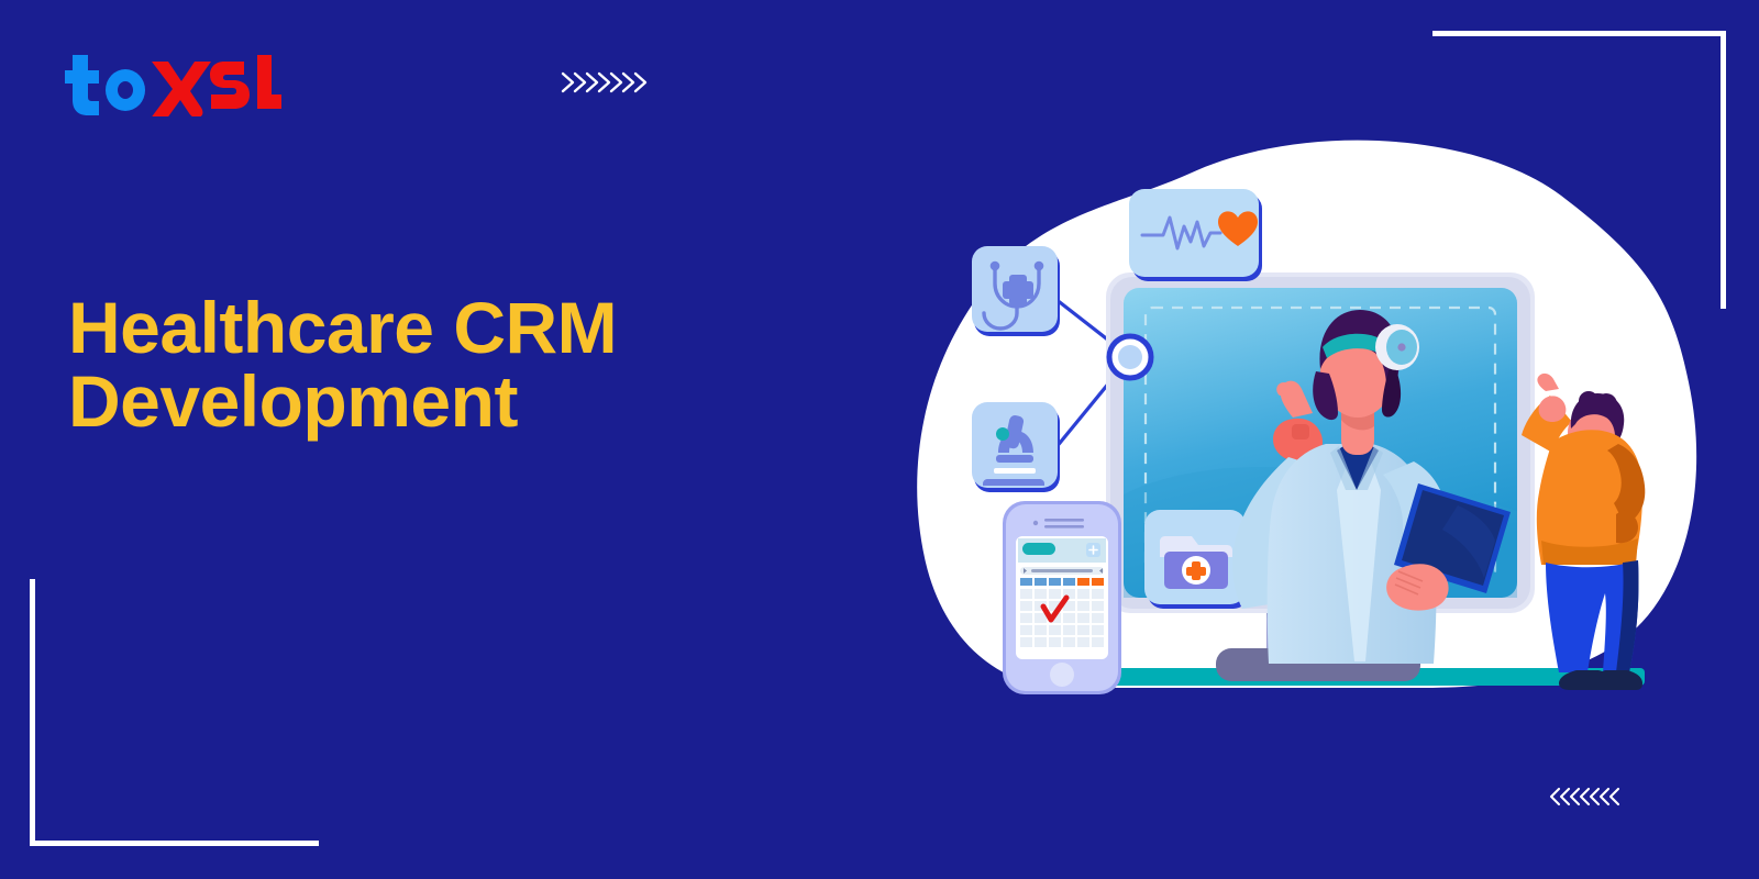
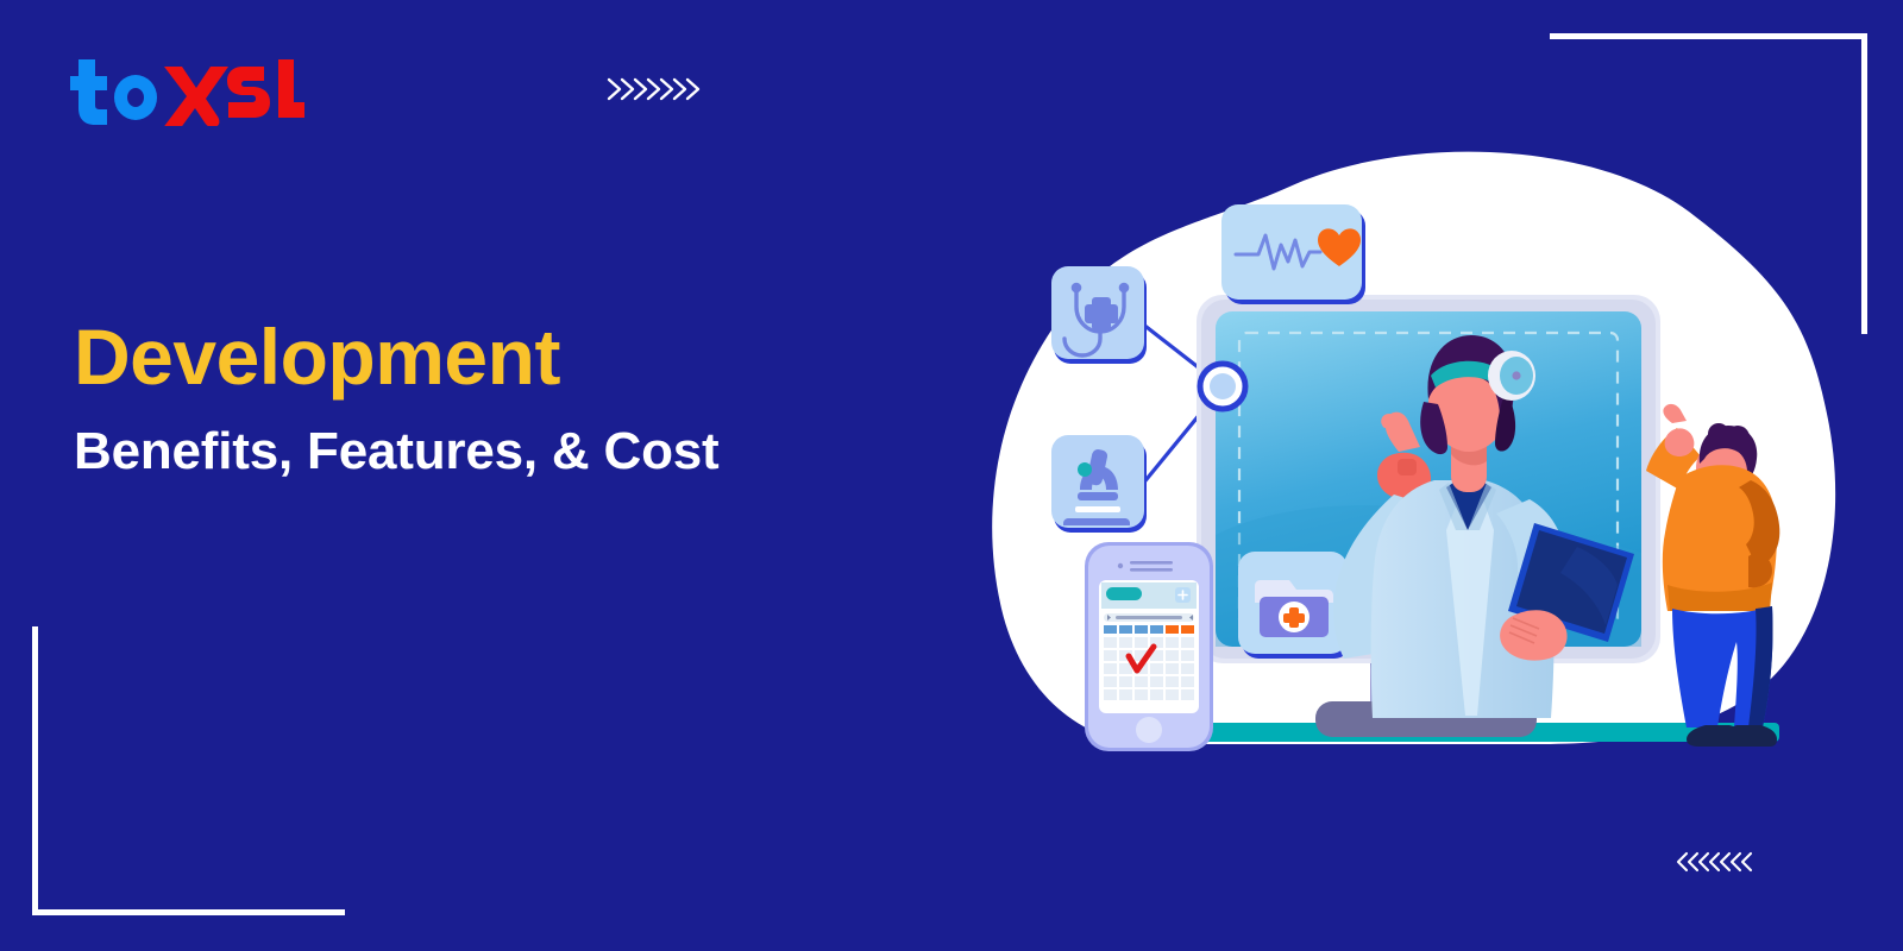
- Healthcare CRM
  Development
+ Benefits, Features, & Cost
